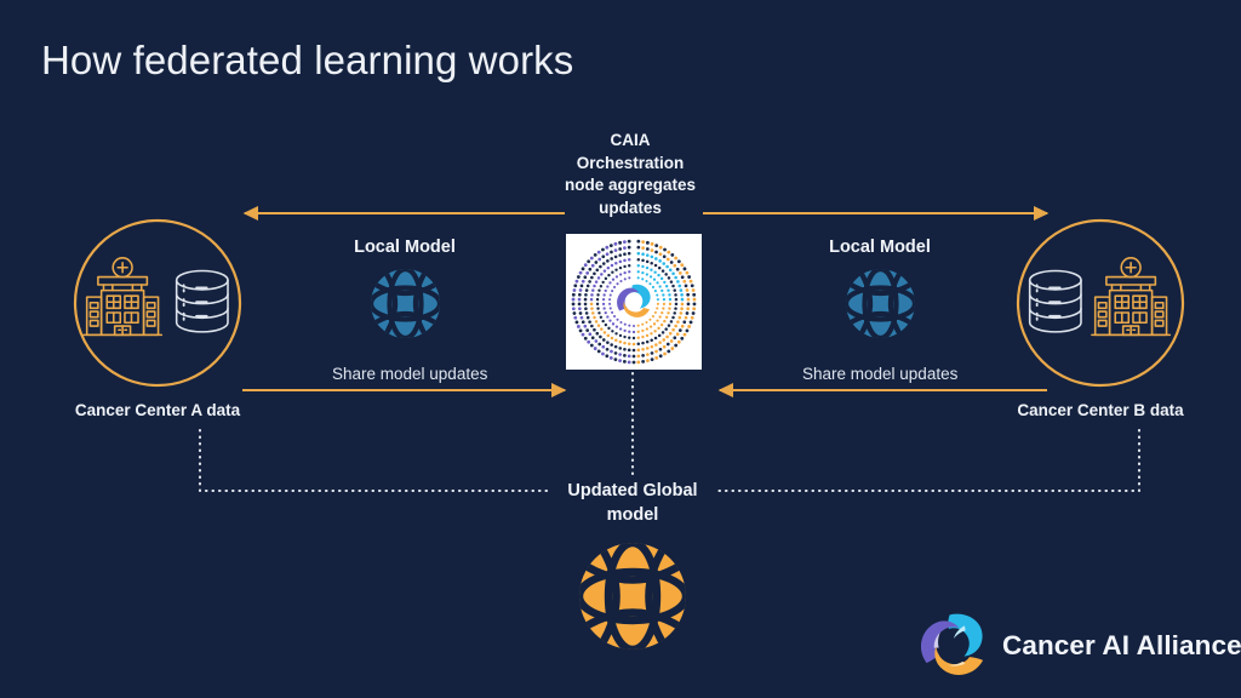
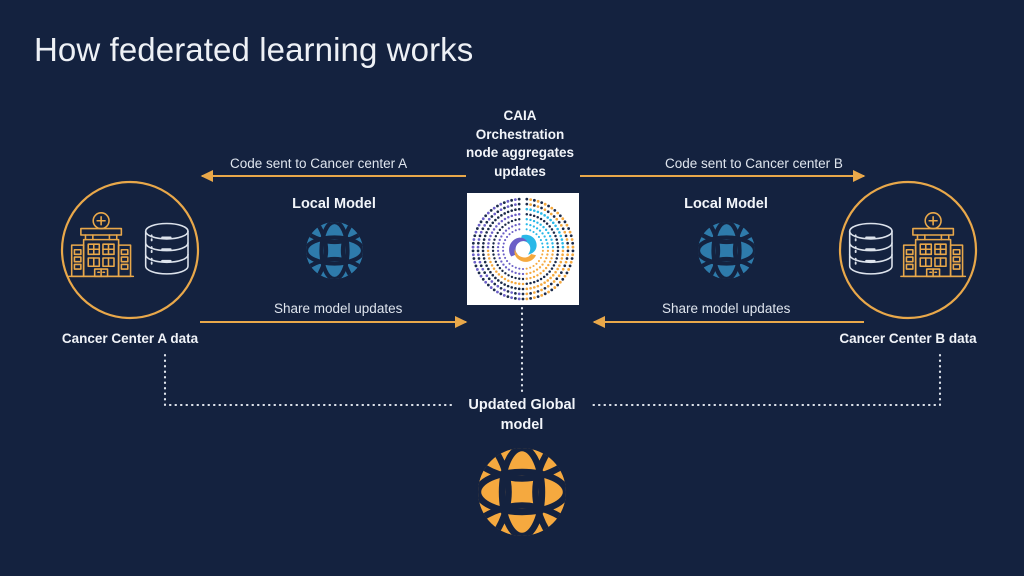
  How federated learning works
  CAIA
  Orchestration
  node aggregates
  updates
+ Code sent to Cancer center A
+ Code sent to Cancer center B
  Share model updates
  Share model updates
  Local Model
  Local Model
  Cancer Center A data
  Cancer Center B data
  Updated Global
  model
- Cancer AI Alliance
